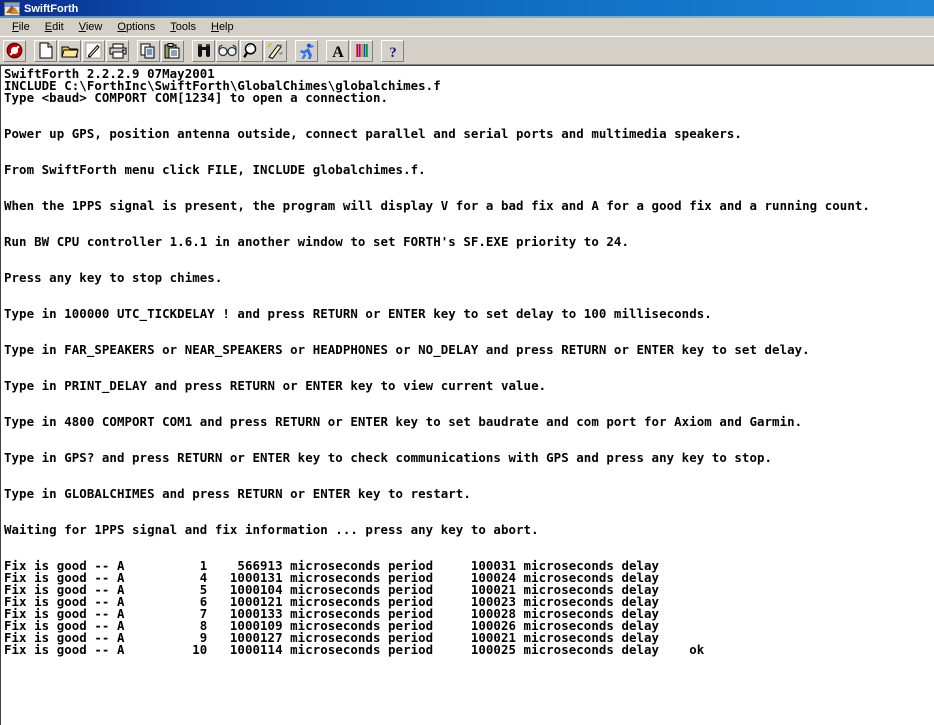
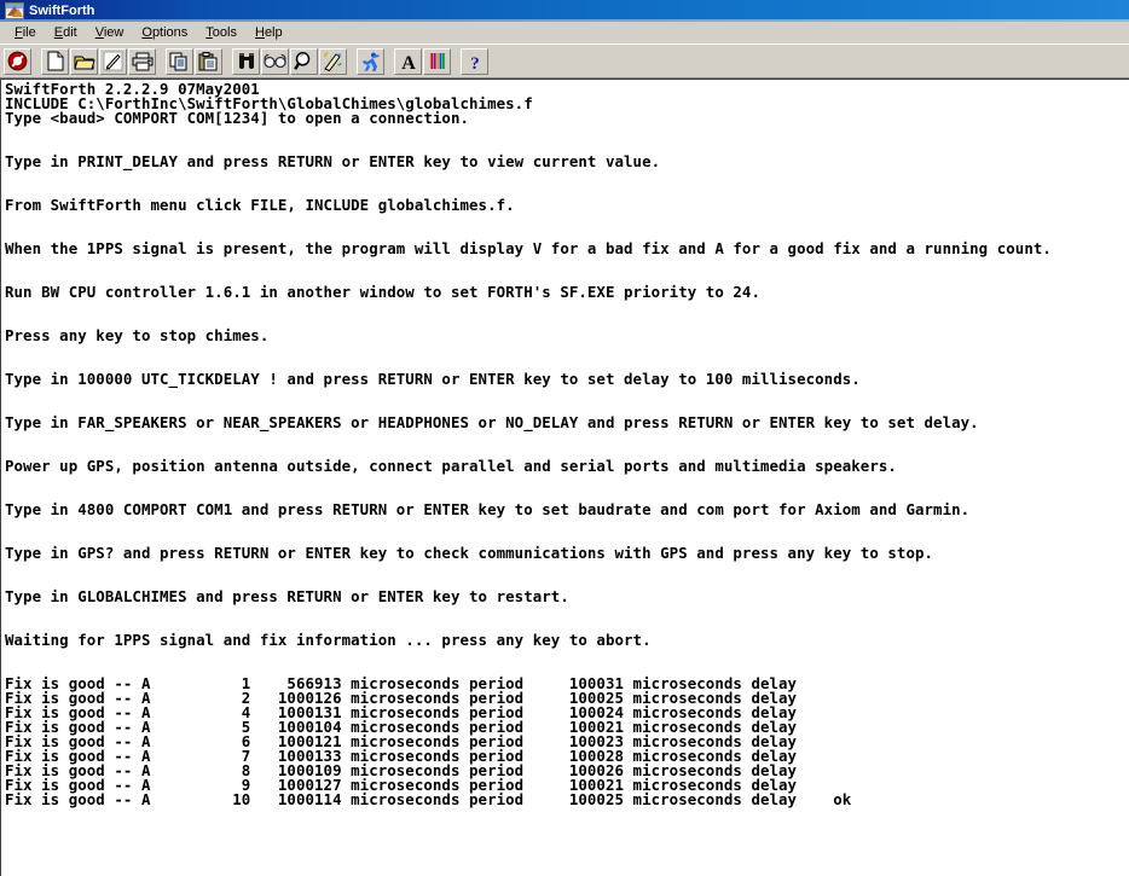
  SwiftForth
  File
  Edit
  View
  Options
  Tools
  Help
  A
  ?
  SwiftForth 2.2.2.9 07May2001
  INCLUDE C:\ForthInc\SwiftForth\GlobalChimes\globalchimes.f
  Type <baud> COMPORT COM[1234] to open a connection.
- Power up GPS, position antenna outside, connect parallel and serial ports and multimedia speakers.
+ Type in PRINT_DELAY and press RETURN or ENTER key to view current value.
  From SwiftForth menu click FILE, INCLUDE globalchimes.f.
  When the 1PPS signal is present, the program will display V for a bad fix and A for a good fix and a running count.
  Run BW CPU controller 1.6.1 in another window to set FORTH's SF.EXE priority to 24.
  Press any key to stop chimes.
  Type in 100000 UTC_TICKDELAY ! and press RETURN or ENTER key to set delay to 100 milliseconds.
  Type in FAR_SPEAKERS or NEAR_SPEAKERS or HEADPHONES or NO_DELAY and press RETURN or ENTER key to set delay.
- Type in PRINT_DELAY and press RETURN or ENTER key to view current value.
+ Power up GPS, position antenna outside, connect parallel and serial ports and multimedia speakers.
  Type in 4800 COMPORT COM1 and press RETURN or ENTER key to set baudrate and com port for Axiom and Garmin.
  Type in GPS? and press RETURN or ENTER key to check communications with GPS and press any key to stop.
  Type in GLOBALCHIMES and press RETURN or ENTER key to restart.
  Waiting for 1PPS signal and fix information ... press any key to abort.
  Fix is good -- A 1 566913 microseconds period 100031 microseconds delay
+ Fix is good -- A 2 1000126 microseconds period 100025 microseconds delay
  Fix is good -- A 4 1000131 microseconds period 100024 microseconds delay
  Fix is good -- A 5 1000104 microseconds period 100021 microseconds delay
  Fix is good -- A 6 1000121 microseconds period 100023 microseconds delay
  Fix is good -- A 7 1000133 microseconds period 100028 microseconds delay
  Fix is good -- A 8 1000109 microseconds period 100026 microseconds delay
  Fix is good -- A 9 1000127 microseconds period 100021 microseconds delay
  Fix is good -- A 10 1000114 microseconds period 100025 microseconds delay ok
